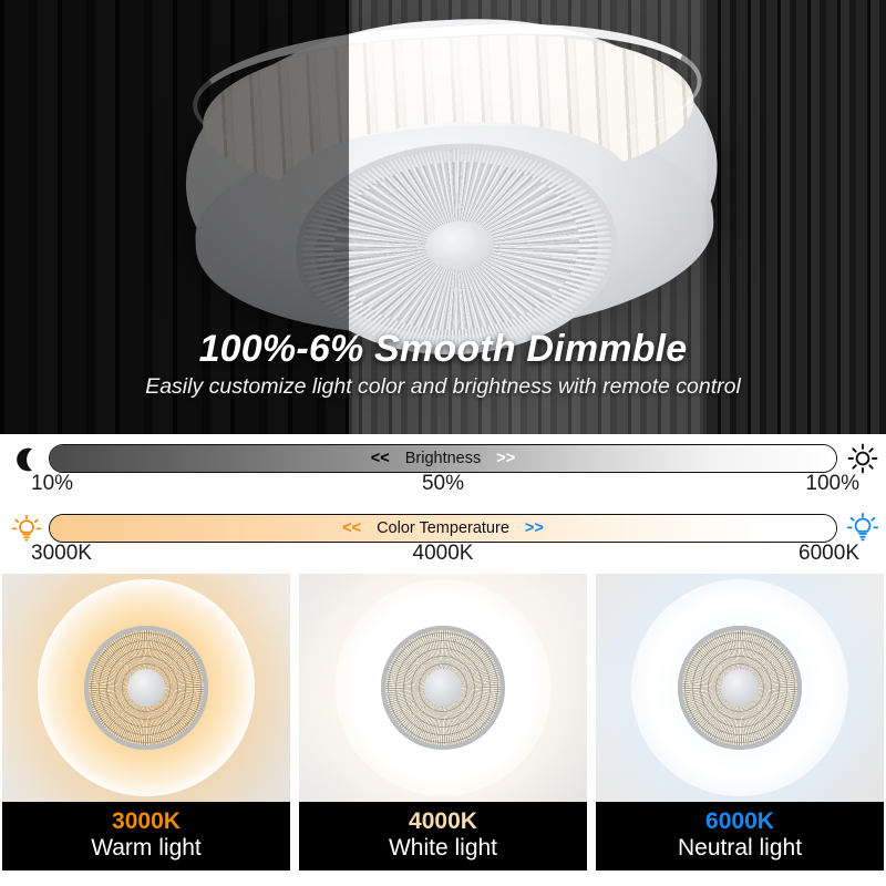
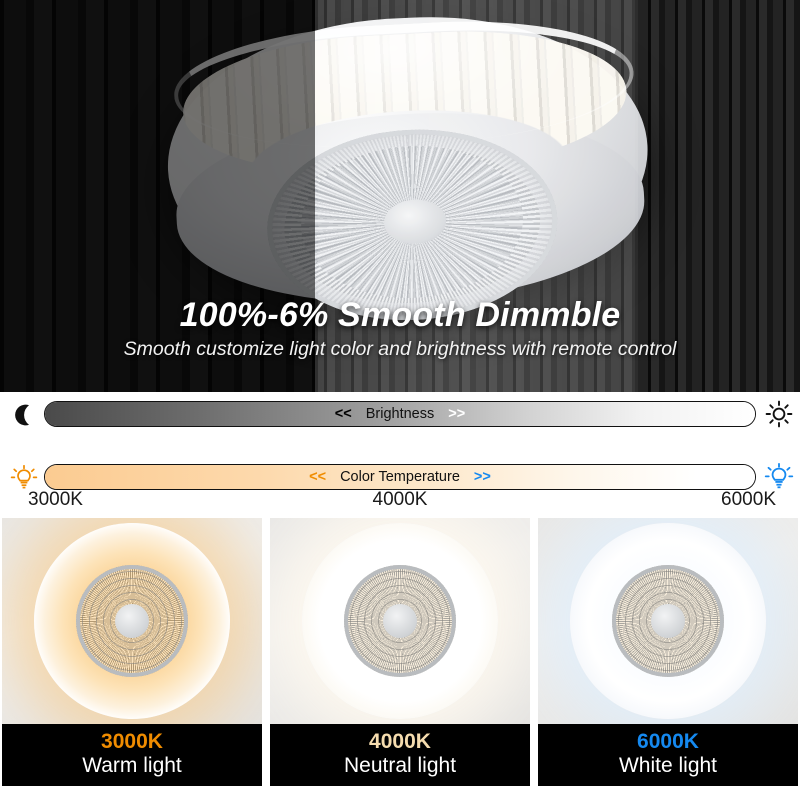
  100%-6% Smooth Dimmble
- Easily customize light color and brightness with remote control
+ Smooth customize light color and brightness with remote control
  <<
  Brightness
  >>
- 10%
- 50%
- 100%
  <<
  Color Temperature
  >>
  3000K
  4000K
  6000K
  3000K
  Warm light
  4000K
- White light
+ Neutral light
  6000K
- Neutral light
+ White light
